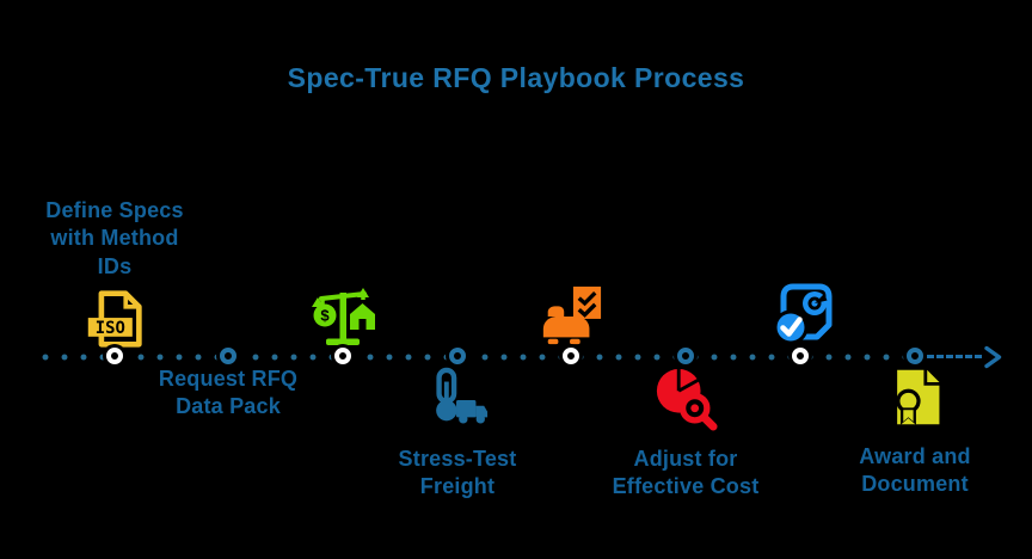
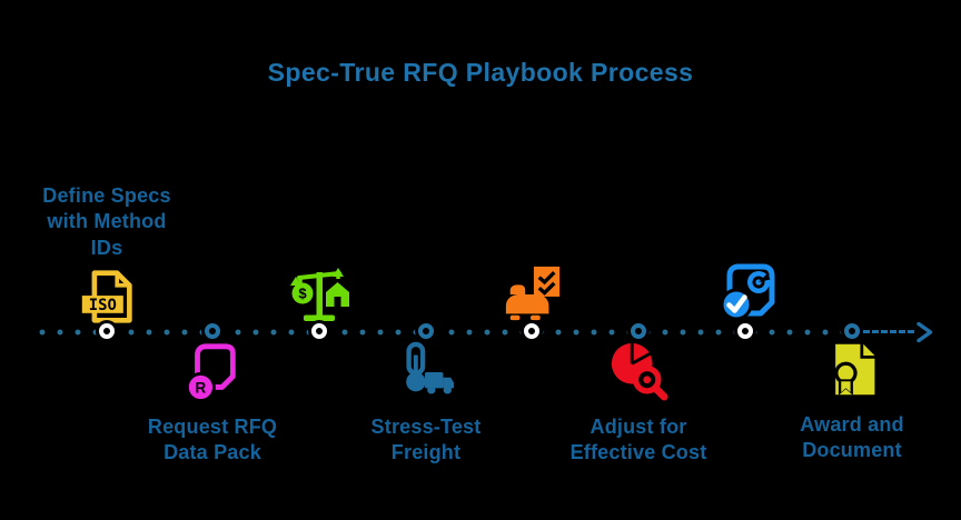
  Spec-True RFQ Playbook Process
  Define Specs
  with Method
  IDs
  ISO
+ R
  Request RFQ
  Data Pack
  $
  Stress-Test
  Freight
  Adjust for
  Effective Cost
  Award and
  Document
